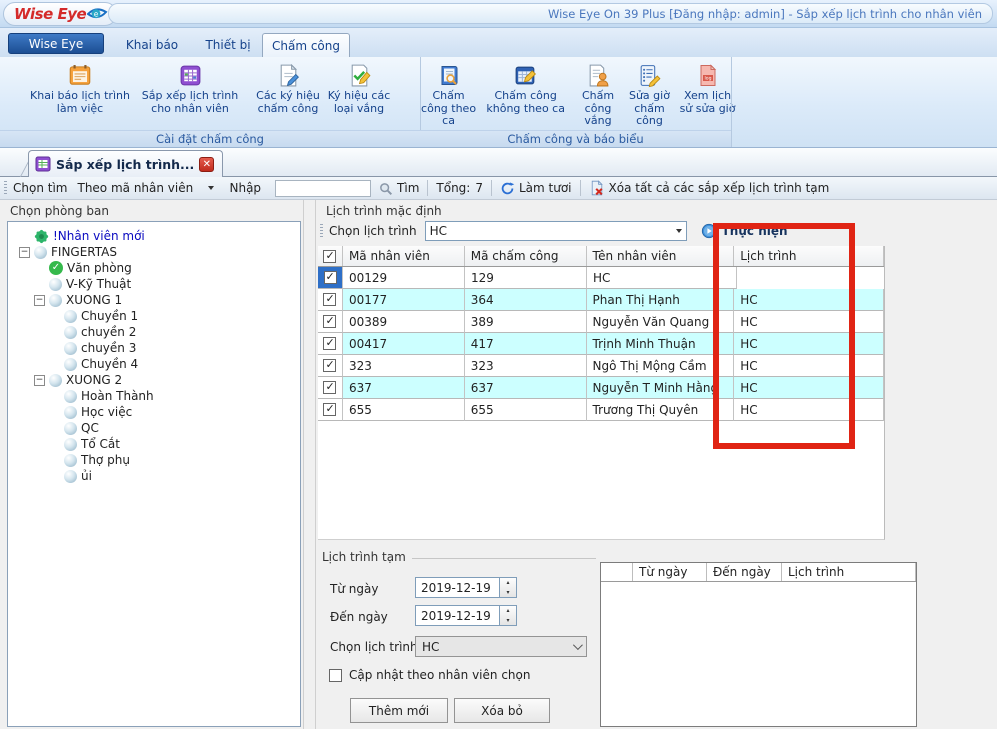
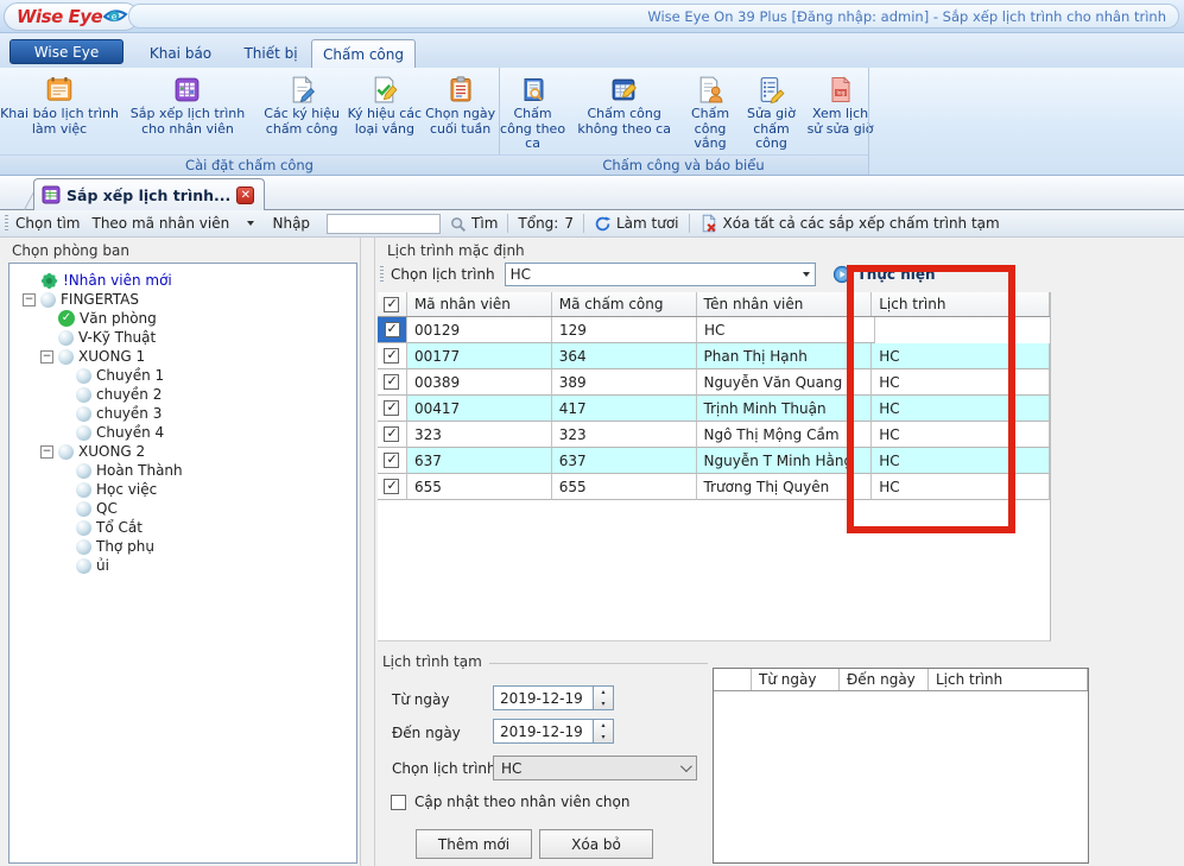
  Wise Eye
  e
- Wise Eye On 39 Plus [Đăng nhập: admin] - Sắp xếp lịch trình cho nhân viên
+ Wise Eye On 39 Plus [Đăng nhập: admin] - Sắp xếp lịch trình cho nhân trình
  Wise Eye
  Khai báo
  Thiết bị
  Chấm công
  Khai báo lịch trình làm việc
  Sắp xếp lịch trình cho nhân viên
  Các ký hiệu chấm công
  Ký hiệu các loại vắng
+ Chọn ngày cuối tuần
  Chấm công theo ca
  Chấm công không theo ca
  Chấm công vắng
  Sửa giờ chấm công
  Xem lịch sử sửa giờ
  Cài đặt chấm công
  Chấm công và báo biểu
  Sắp xếp lịch trình...
  Chọn tìm
  Theo mã nhân viên
  Nhập
  Tìm
  Tổng:
  7
  Làm tươi
- Xóa tất cả các sắp xếp lịch trình tạm
+ Xóa tất cả các sắp xếp chấm trình tạm
  Chọn phòng ban
  !Nhân viên mới
  FINGERTAS
  Văn phòng
  V-Kỹ Thuật
  XUONG 1
  Chuyền 1
  chuyền 2
  chuyền 3
  Chuyền 4
  XUONG 2
  Hoàn Thành
  Học việc
  QC
  Tổ Cắt
  Thợ phụ
  ủi
  Lịch trình mặc định
  Chọn lịch trình
  HC
  Thực hiện
  Mã nhân viên
  Mã chấm công
  Tên nhân viên
  Lịch trình
  00129
  129
  HC
  00177
  364
  Phan Thị Hạnh
  HC
  00389
  389
  Nguyễn Văn Quang
  HC
  00417
  417
  Trịnh Minh Thuận
  HC
  323
  323
  Ngô Thị Mộng Cầm
  HC
  637
  637
  Nguyễn T Minh Hằng
  HC
  655
  655
  Trương Thị Quyên
  HC
  Lịch trình tạm
  Từ ngày
  2019-12-19
  Đến ngày
  2019-12-19
  Chọn lịch trình
  HC
  Cập nhật theo nhân viên chọn
  Thêm mới
  Xóa bỏ
  Từ ngày
  Đến ngày
  Lịch trình
